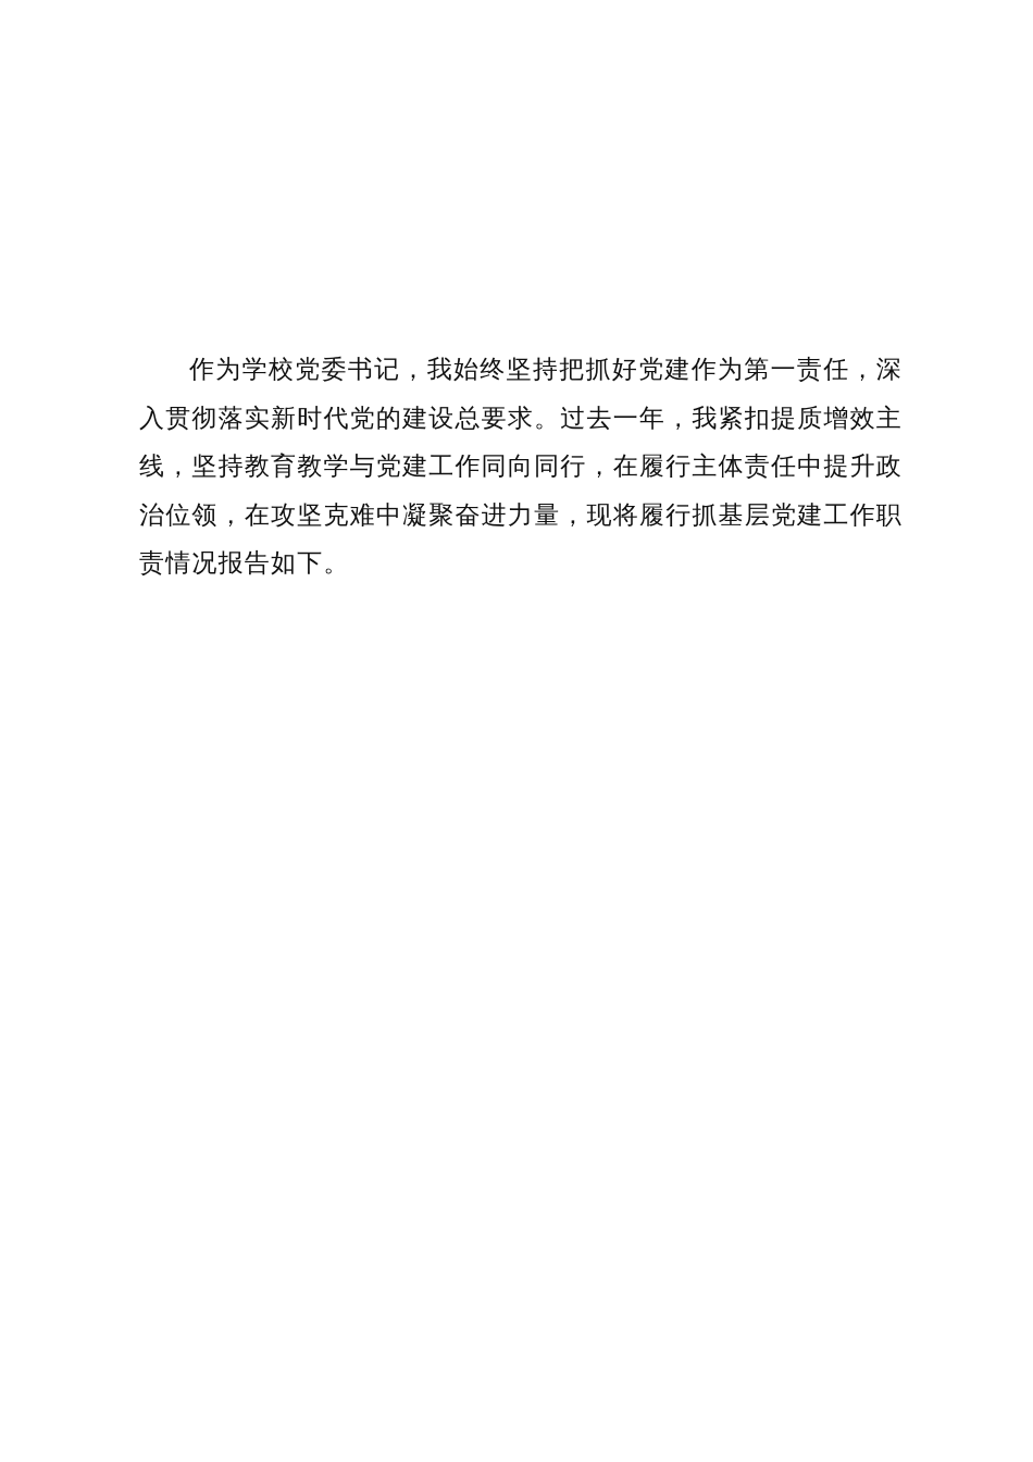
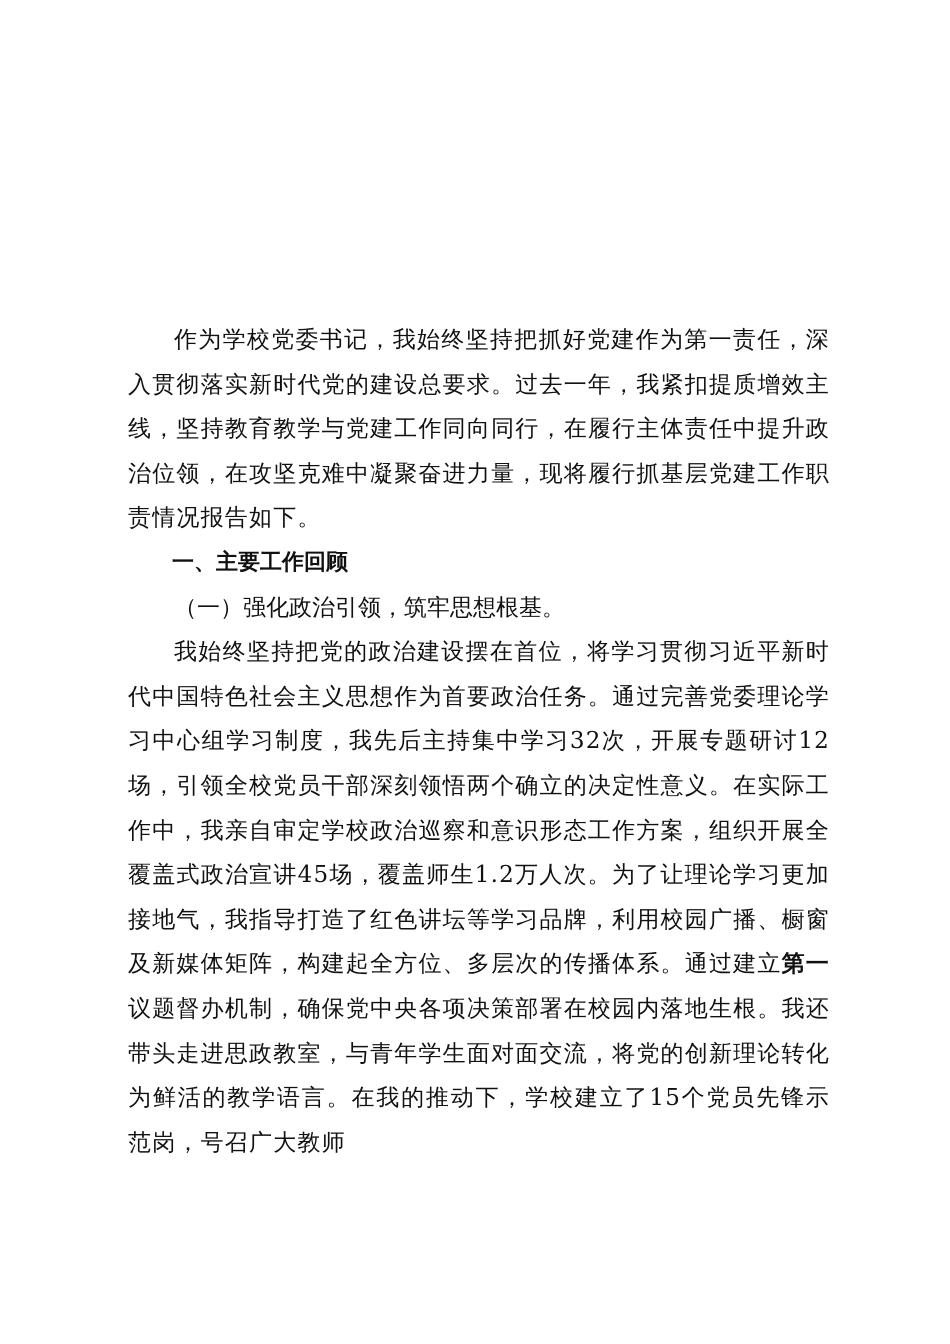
  作为学校党委书记，我始终坚持把抓好党建作为第一责任，深入贯彻落实新时代党的建设总要求。过去一年，我紧扣提质增效主线，坚持教育教学与党建工作同向同行，在履行主体责任中提升政治位领，在攻坚克难中凝聚奋进力量，现将履行抓基层党建工作职责情况报告如下。
+ 一、主要工作回顾
+ （一）强化政治引领，筑牢思想根基。
+ 我始终坚持把党的政治建设摆在首位，将学习贯彻习近平新时代中国特色社会主义思想作为首要政治任务。通过完善党委理论学习中心组学习制度，我先后主持集中学习32次，开展专题研讨12场，引领全校党员干部深刻领悟两个确立的决定性意义。在实际工作中，我亲自审定学校政治巡察和意识形态工作方案，组织开展全覆盖式政治宣讲45场，覆盖师生1.2万人次。为了让理论学习更加接地气，我指导打造了红色讲坛等学习品牌，利用校园广播、橱窗及新媒体矩阵，构建起全方位、多层次的传播体系。通过建立第一议题督办机制，确保党中央各项决策部署在校园内落地生根。我还带头走进思政教室，与青年学生面对面交流，将党的创新理论转化为鲜活的教学语言。在我的推动下，学校建立了15个党员先锋示范岗，号召广大教师
